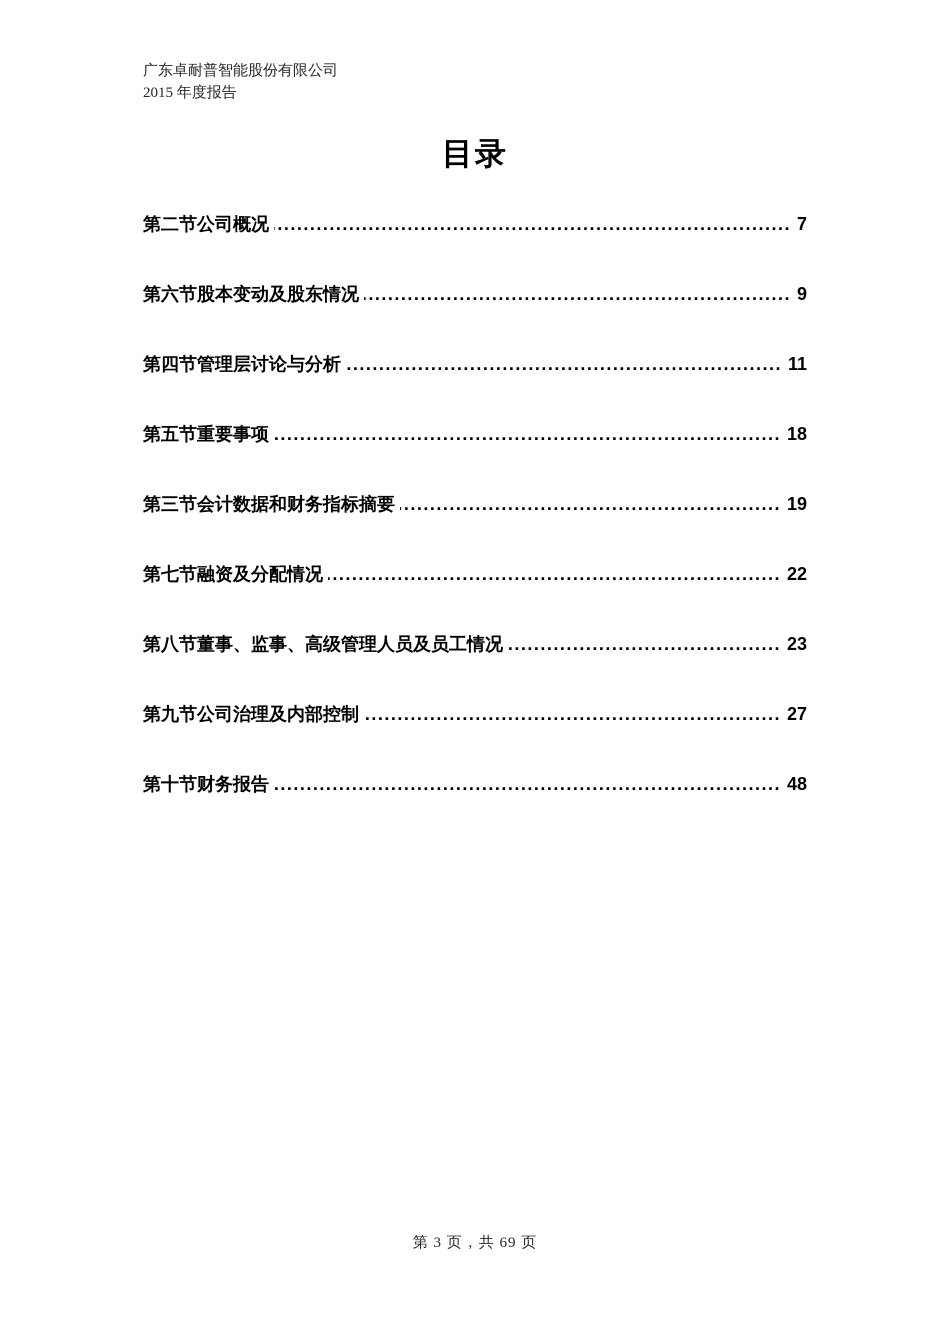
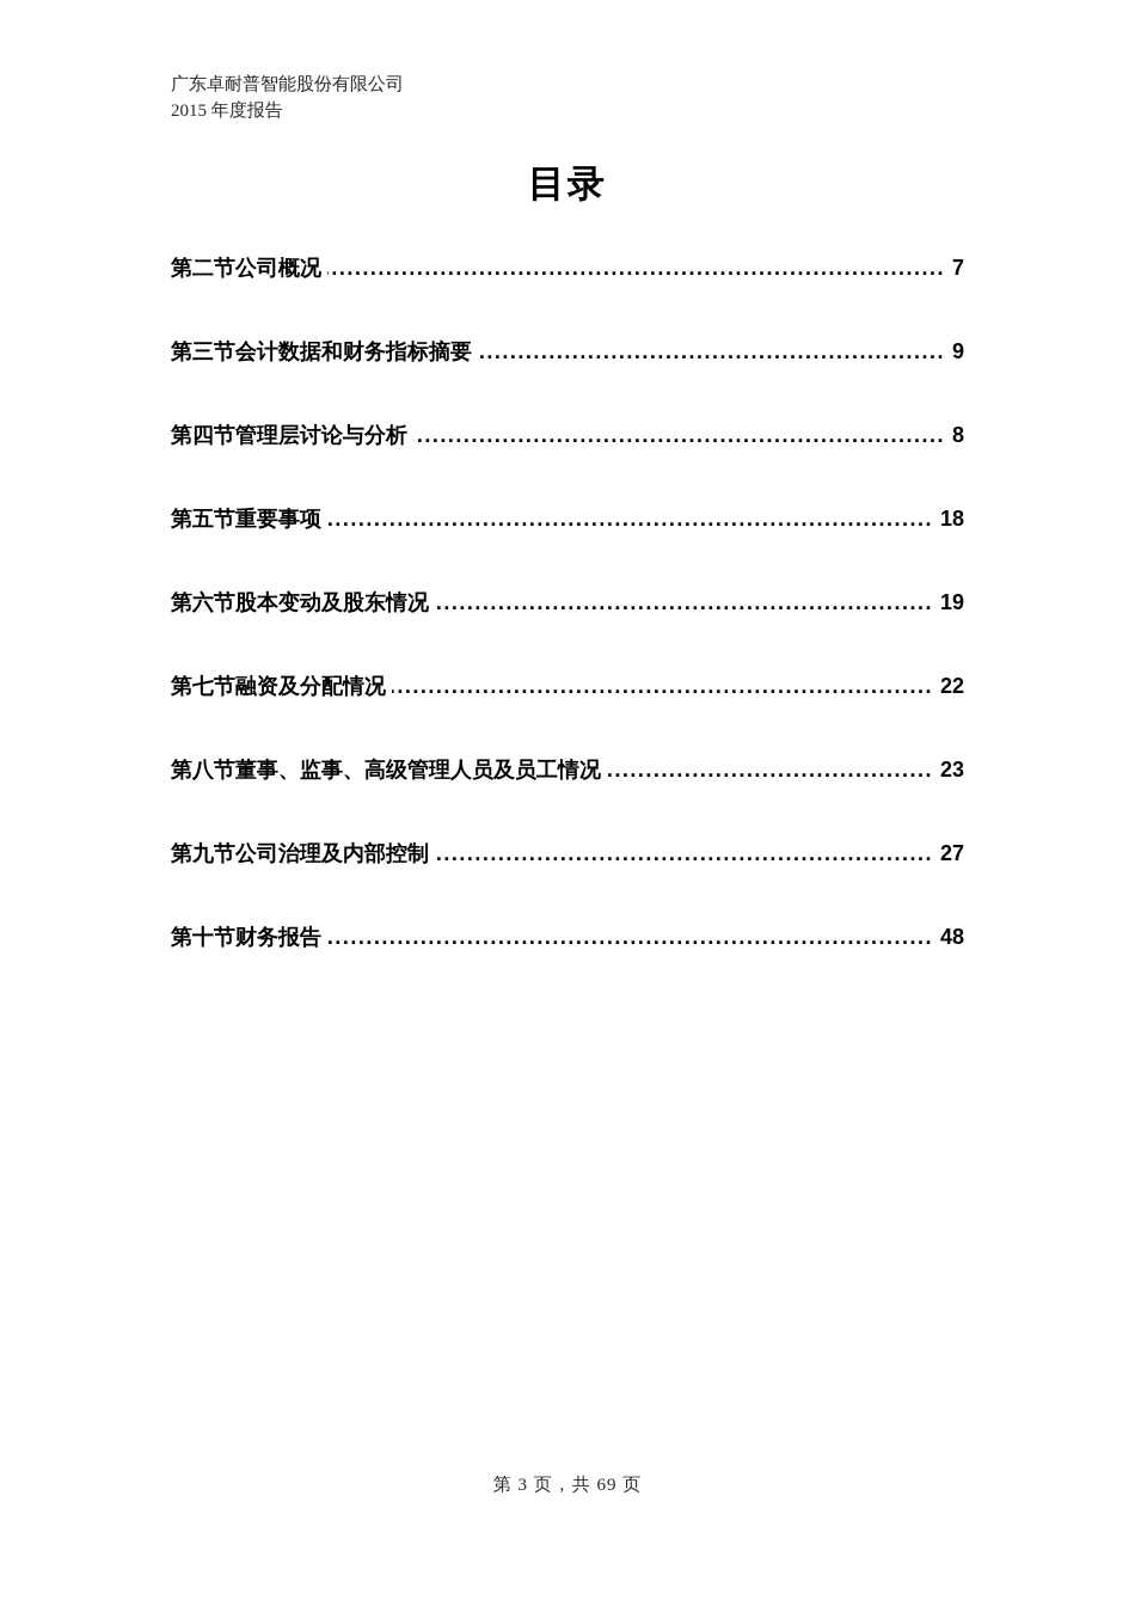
  广东卓耐普智能股份有限公司
  2015 年度报告
  目录
  第二节公司概况
  7
- 第六节股本变动及股东情况
+ 第三节会计数据和财务指标摘要
  9
  第四节管理层讨论与分析
- 11
+ 8
  第五节重要事项
  18
- 第三节会计数据和财务指标摘要
+ 第六节股本变动及股东情况
  19
  第七节融资及分配情况
  22
  第八节董事、监事、高级管理人员及员工情况
  23
  第九节公司治理及内部控制
  27
  第十节财务报告
  48
  第 3 页，共 69 页
